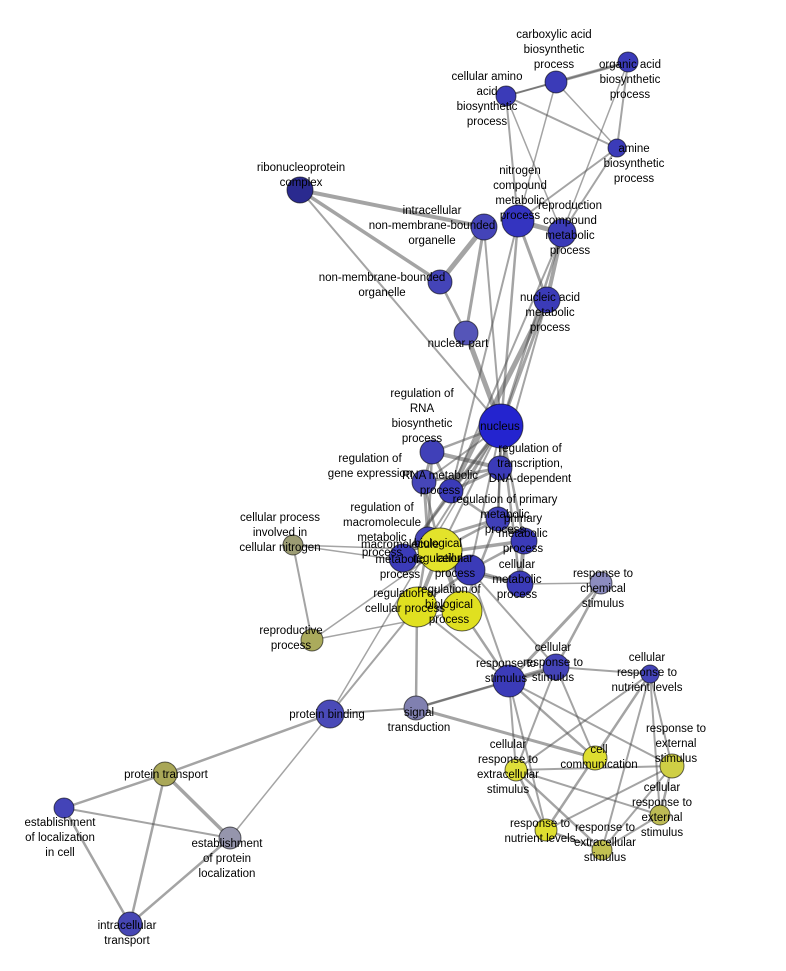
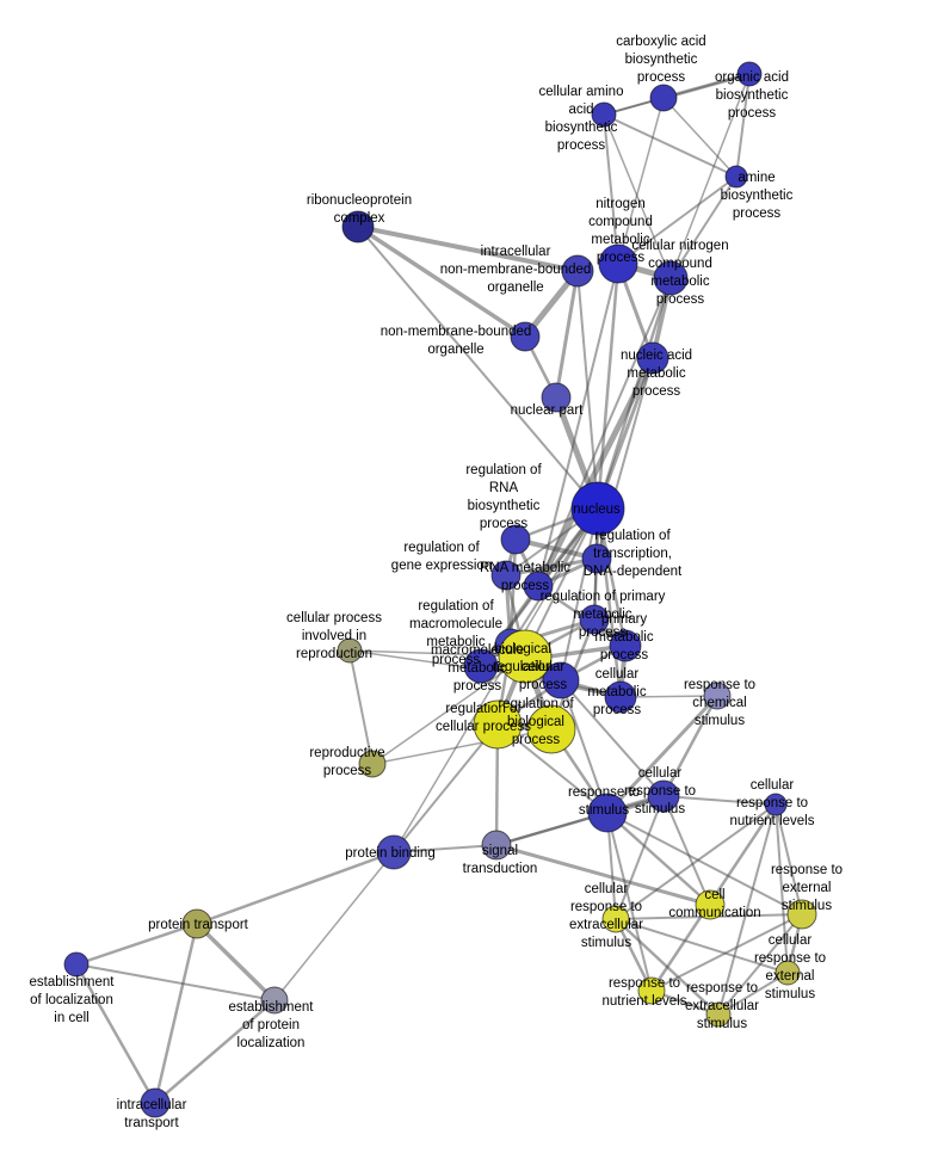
  carboxylic acid
  biosynthetic
  process
  organic acid
  biosynthetic
  process
  cellular amino
  acid
  biosynthetic
  process
  amine
  biosynthetic
  process
  nitrogen
  compound
  metabolic
  process
- reproduction
+ cellular nitrogen
  compound
  metabolic
  process
  intracellular
  non-membrane-bounded
  organelle
  ribonucleoprotein
  complex
  non-membrane-bounded
  organelle
  nucleic acid
  metabolic
  process
  nuclear part
  nucleus
  regulation of
  RNA
  biosynthetic
  process
  regulation of
  transcription,
  DNA-dependent
  regulation of
  gene expression
  RNA metabolic
  process
  regulation of
  macromolecule
  metabolic
  process
  regulation of primary
  metabolic
  process
  macromolecule
  metabolic
  process
  primary
  metabolic
  process
  cellular
  metabolic
  process
  cellular
  process
  biological
  regulation
  regulation of
  cellular process
  regulation of
  biological
  process
  response to
  chemical
  stimulus
  cellular
  response to
  stimulus
  response to
  stimulus
  cellular
  response to
  nutrient levels
  response to
  external
  stimulus
  cell
  communication
  cellular
  response to
  extracellular
  stimulus
  cellular
  response to
  external
  stimulus
  response to
  nutrient levels
  response to
  extracellular
  stimulus
  cellular process
  involved in
- cellular nitrogen
+ reproduction
  reproductive
  process
  protein binding
  signal
  transduction
  protein transport
  establishment
  of localization
  in cell
  establishment
  of protein
  localization
  intracellular
  transport
